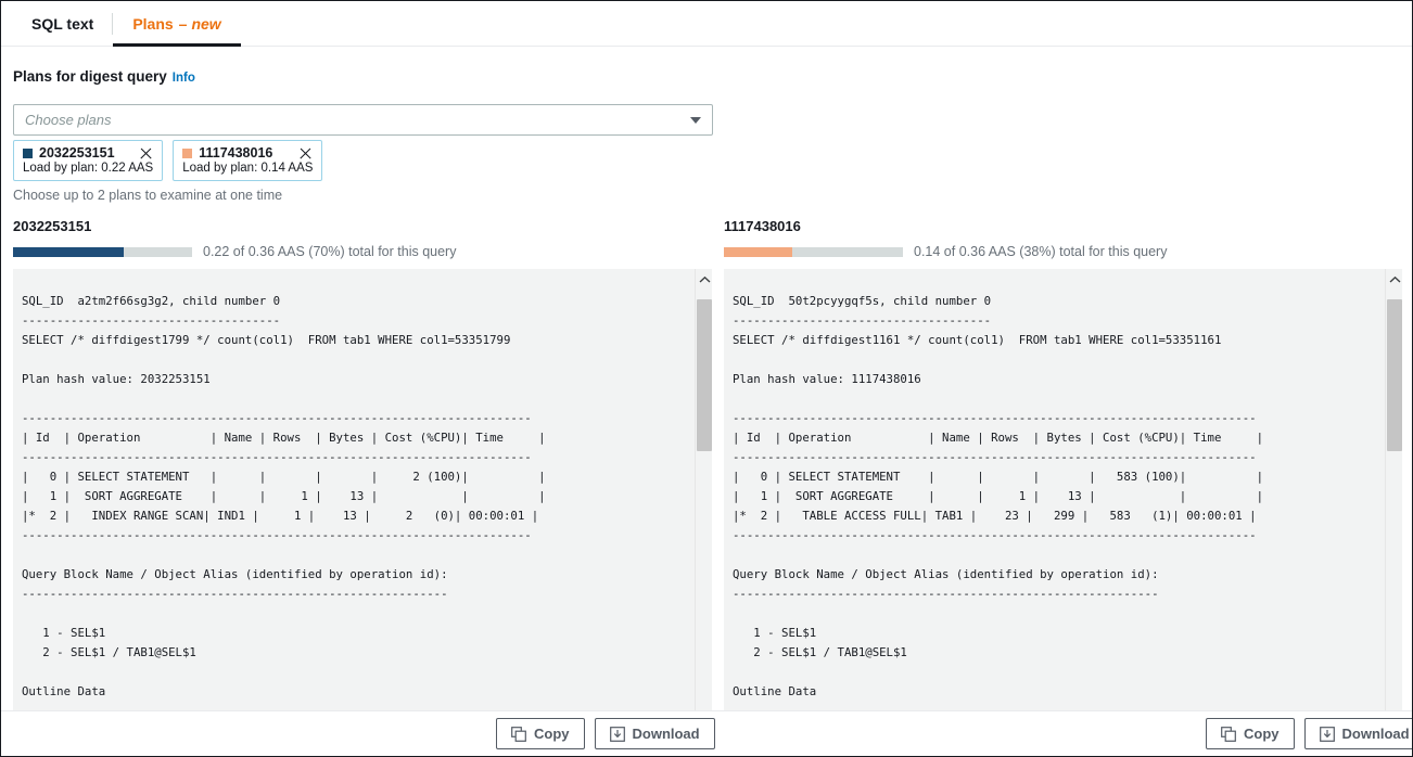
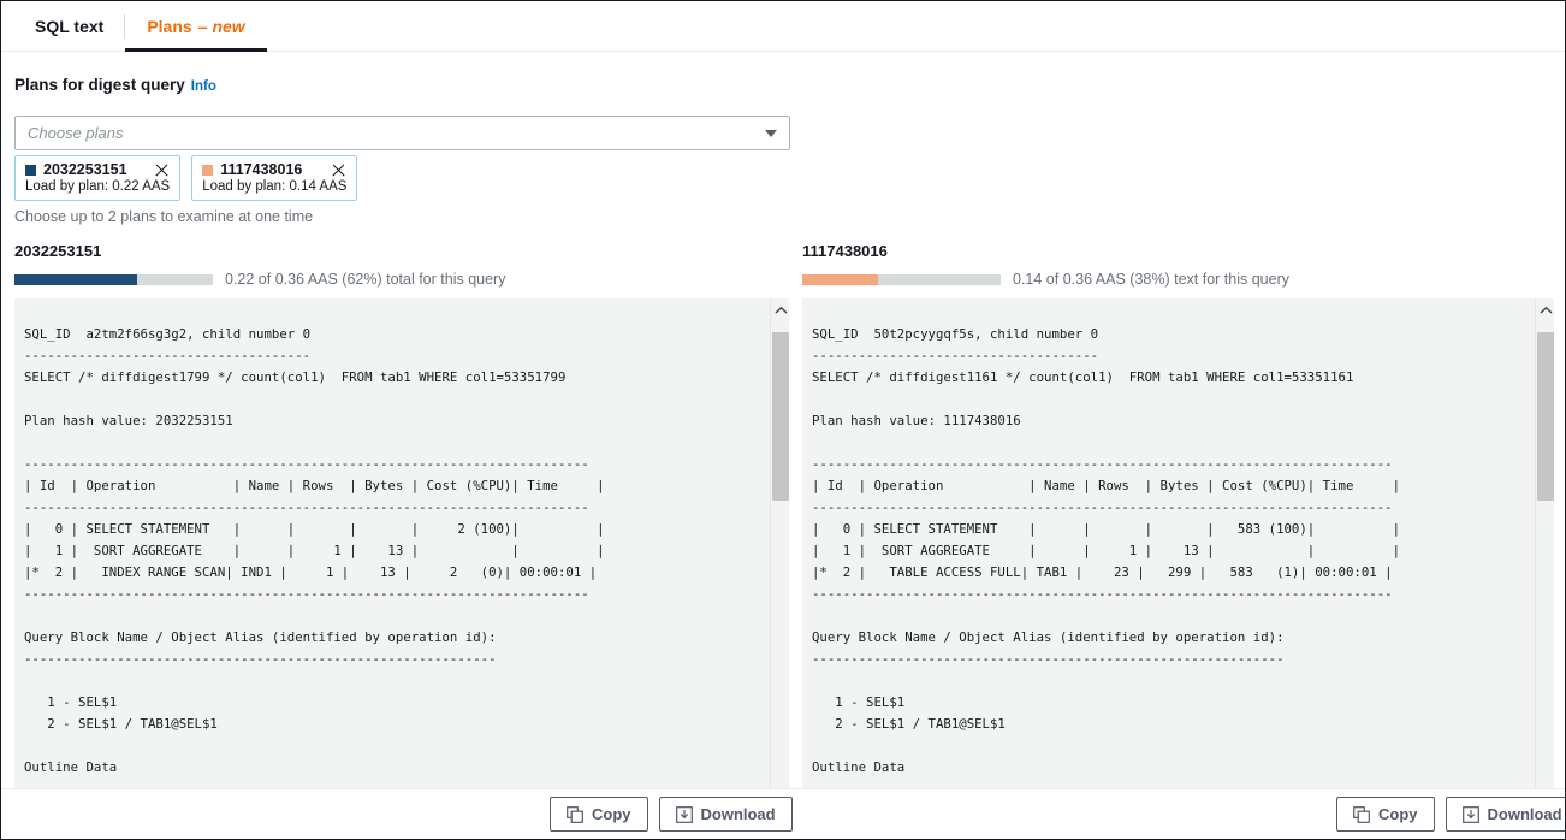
  SQL text
  Plans
  –
  new
  Plans for digest query
  Info
  Choose plans
  2032253151
  Load by plan: 0.22 AAS
  1117438016
  Load by plan: 0.14 AAS
  Choose up to 2 plans to examine at one time
  2032253151
- 0.22 of 0.36 AAS (70%) total for this query
+ 0.22 of 0.36 AAS (62%) total for this query
  SQL_ID a2tm2f66sg3g2, child number 0
  -------------------------------------
  SELECT /* diffdigest1799 */ count(col1) FROM tab1 WHERE col1=53351799
  Plan hash value: 2032253151
  -------------------------------------------------------------------------
  | Id | Operation | Name | Rows | Bytes | Cost (%CPU)| Time |
  -------------------------------------------------------------------------
  | 0 | SELECT STATEMENT | | | | 2 (100)| |
  | 1 | SORT AGGREGATE | | 1 | 13 | | |
  |* 2 | INDEX RANGE SCAN| IND1 | 1 | 13 | 2 (0)| 00:00:01 |
  -------------------------------------------------------------------------
  Query Block Name / Object Alias (identified by operation id):
  -------------------------------------------------------------
  1 - SEL$1
  2 - SEL$1 / TAB1@SEL$1
  Outline Data
  1117438016
- 0.14 of 0.36 AAS (38%) total for this query
+ 0.14 of 0.36 AAS (38%) text for this query
  SQL_ID 50t2pcyygqf5s, child number 0
  -------------------------------------
  SELECT /* diffdigest1161 */ count(col1) FROM tab1 WHERE col1=53351161
  Plan hash value: 1117438016
  ---------------------------------------------------------------------------
  | Id | Operation | Name | Rows | Bytes | Cost (%CPU)| Time |
  ---------------------------------------------------------------------------
  | 0 | SELECT STATEMENT | | | | 583 (100)| |
  | 1 | SORT AGGREGATE | | 1 | 13 | | |
  |* 2 | TABLE ACCESS FULL| TAB1 | 23 | 299 | 583 (1)| 00:00:01 |
  ---------------------------------------------------------------------------
  Query Block Name / Object Alias (identified by operation id):
  -------------------------------------------------------------
  1 - SEL$1
  2 - SEL$1 / TAB1@SEL$1
  Outline Data
  Copy
  Download
  Copy
  Download
